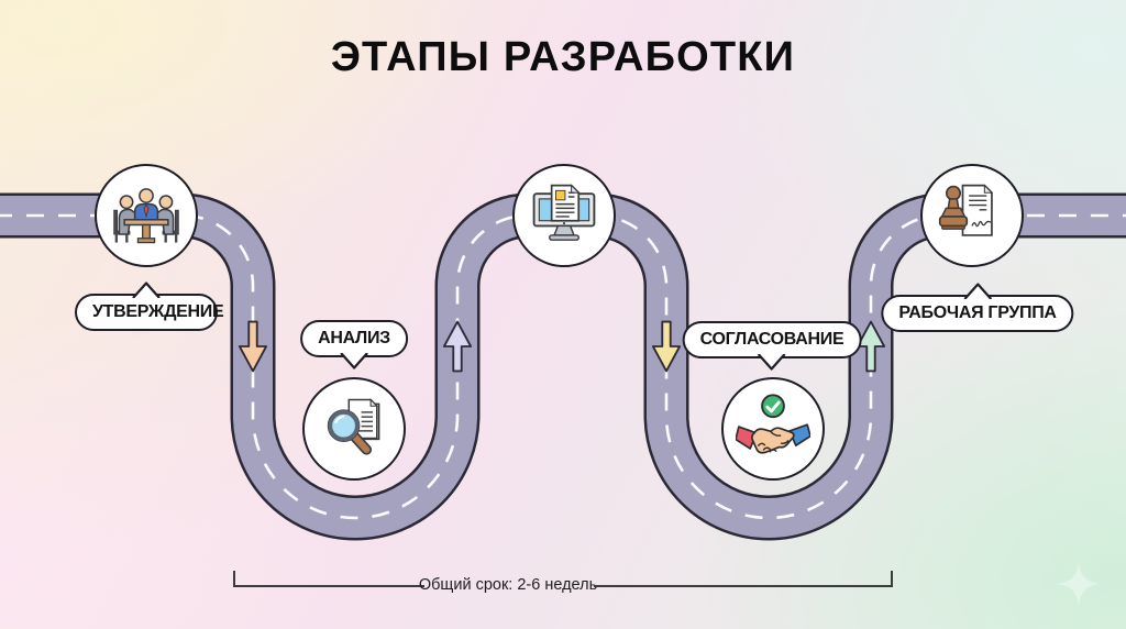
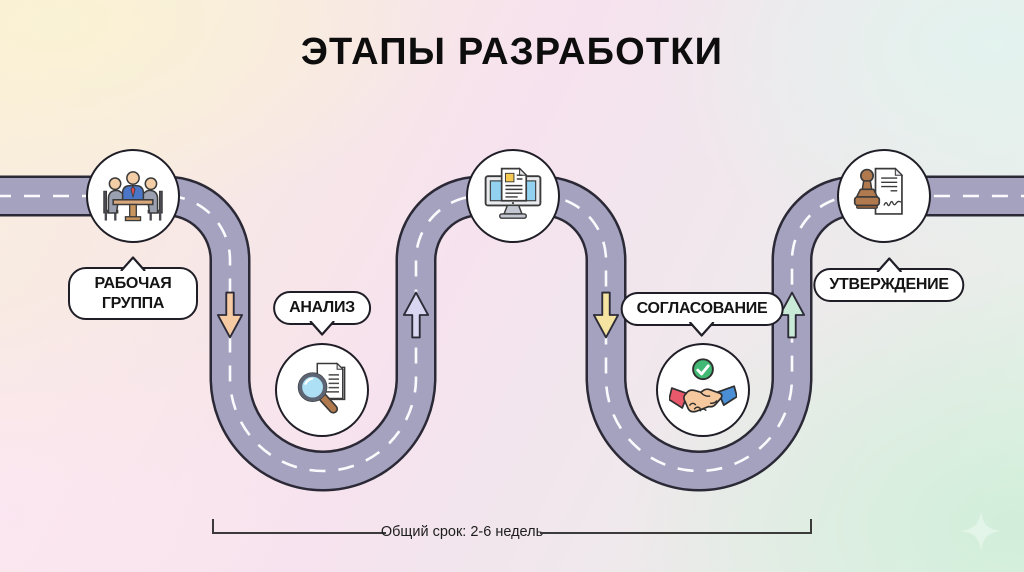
  ЭТАПЫ РАЗРАБОТКИ
- УТВЕРЖДЕНИЕ
+ РАБОЧАЯ ГРУППА
  АНАЛИЗ
  СОГЛАСОВАНИЕ
- РАБОЧАЯ ГРУППА
+ УТВЕРЖДЕНИЕ
  Общий срок: 2-6 недел
